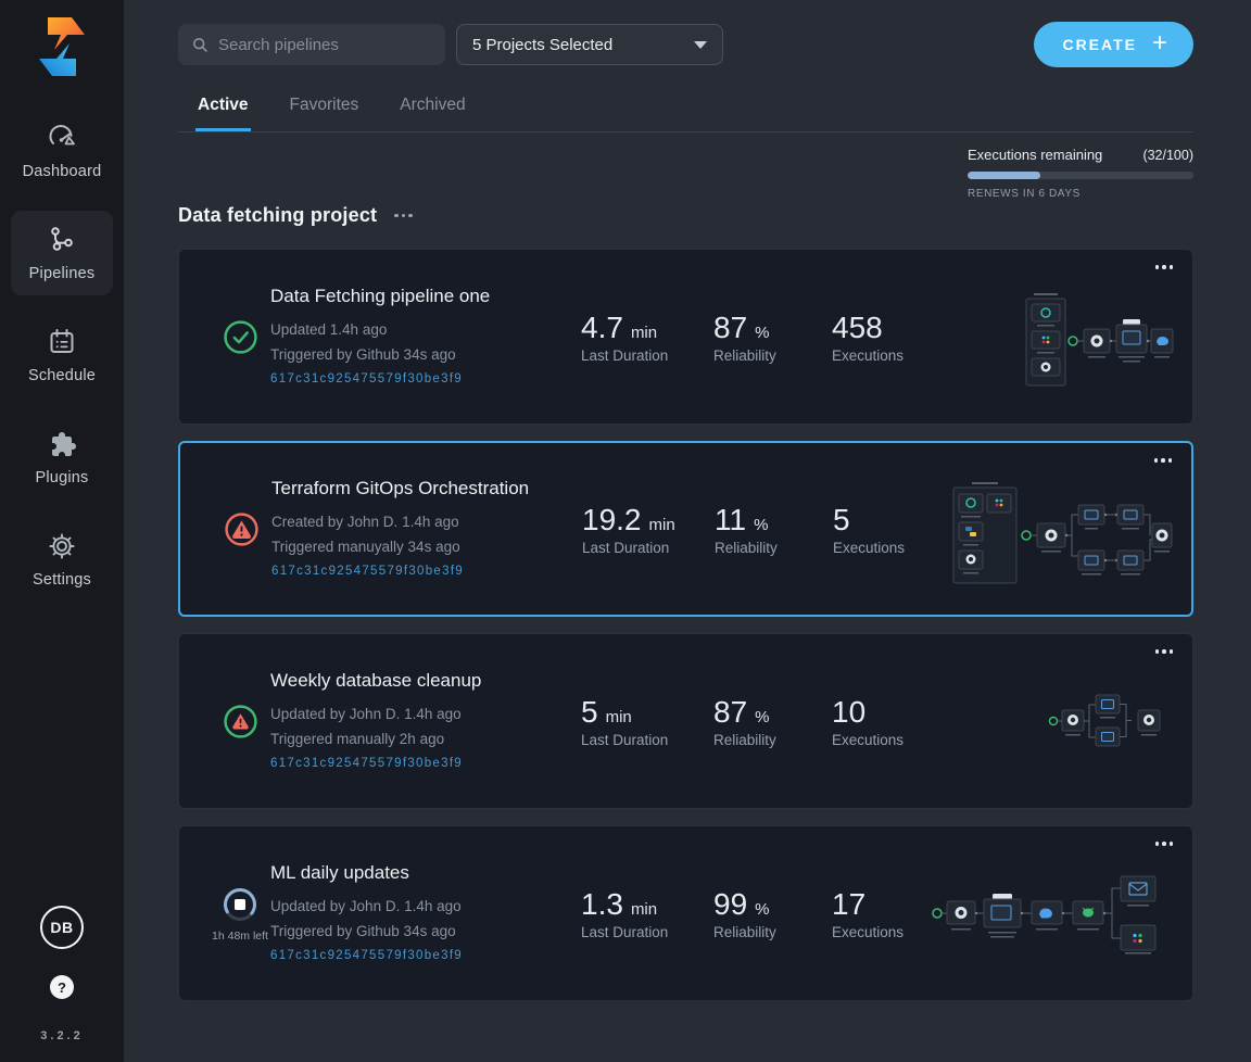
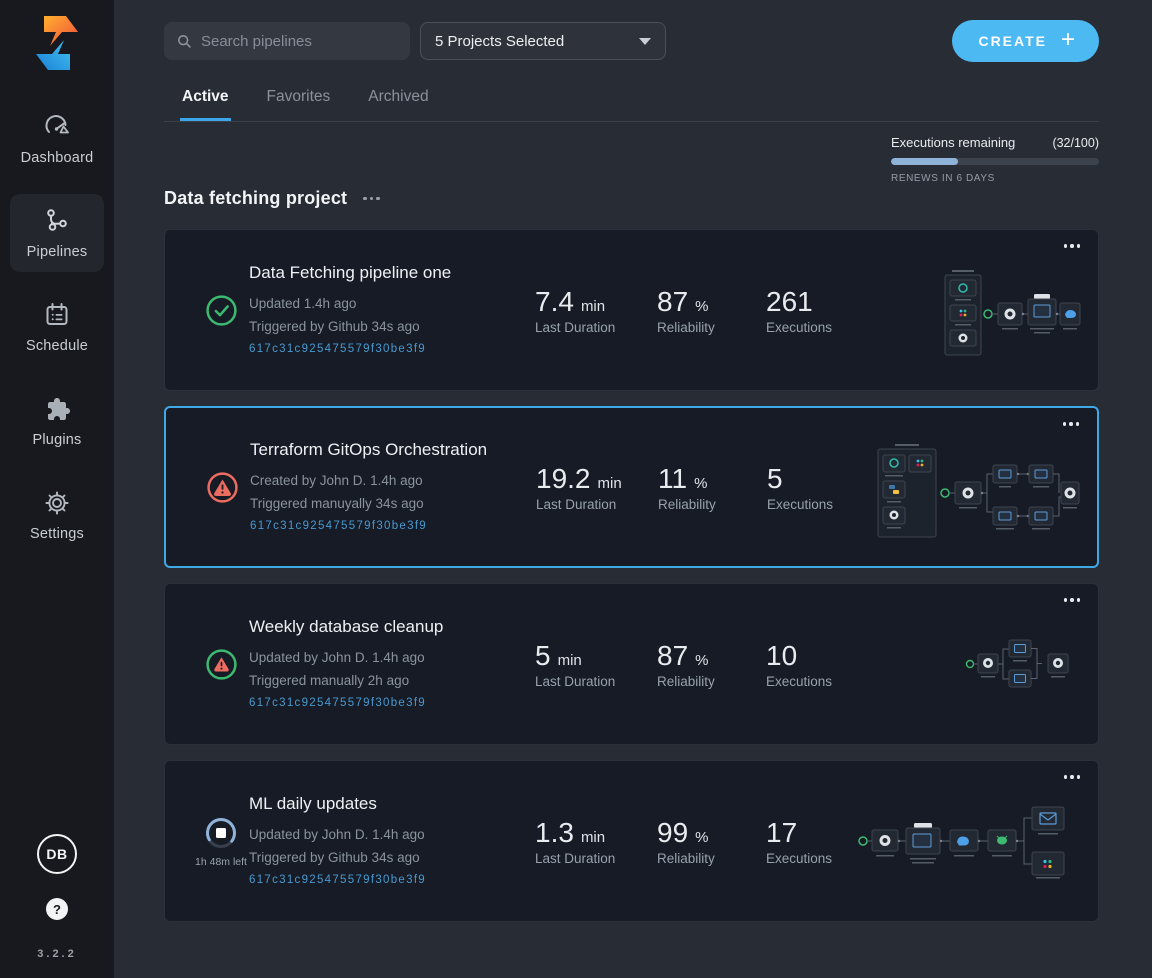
  Dashboard
  Pipelines
  Schedule
  Plugins
  Settings
  DB
  ?
  3.2.2
  Search pipelines
  5 Projects Selected
  CREATE
  +
  Active
  Favorites
  Archived
  Executions remaining
  (32/100)
  RENEWS IN 6 DAYS
  Data fetching project
  Data Fetching pipeline one
  Updated 1.4h ago
  Triggered by Github 34s ago
  617c31c925475579f30be3f9
- 4.7
+ 7.4
  min
  Last Duration
  87
  %
  Reliability
- 458
+ 261
  Executions
  Terraform GitOps Orchestration
  Created by John D. 1.4h ago
  Triggered manuyally 34s ago
  617c31c925475579f30be3f9
  19.2
  min
  Last Duration
  11
  %
  Reliability
  5
  Executions
  Weekly database cleanup
  Updated by John D. 1.4h ago
  Triggered manually 2h ago
  617c31c925475579f30be3f9
  5
  min
  Last Duration
  87
  %
  Reliability
  10
  Executions
  1h 48m left
  ML daily updates
  Updated by John D. 1.4h ago
  Triggered by Github 34s ago
  617c31c925475579f30be3f9
  1.3
  min
  Last Duration
  99
  %
  Reliability
  17
  Executions
